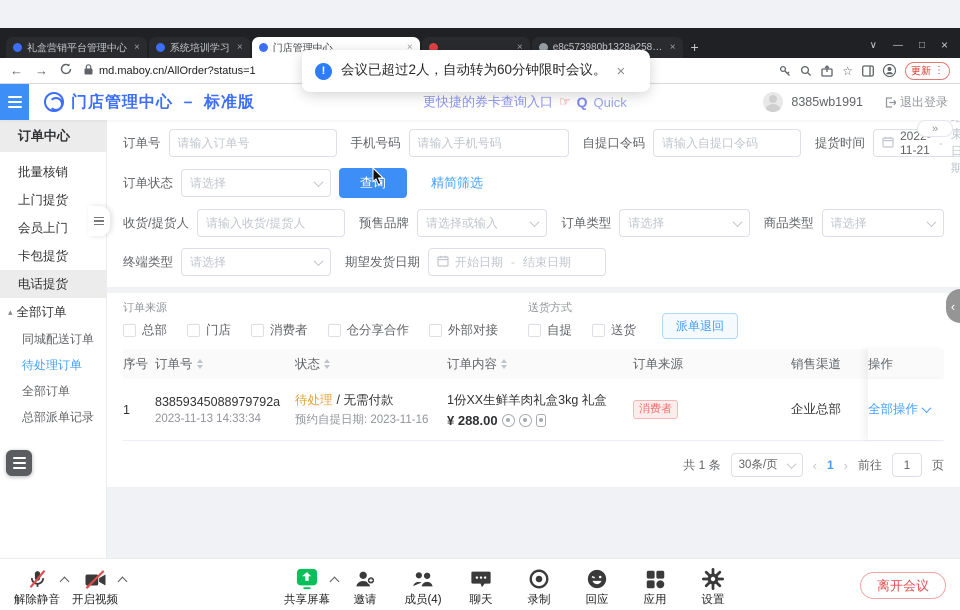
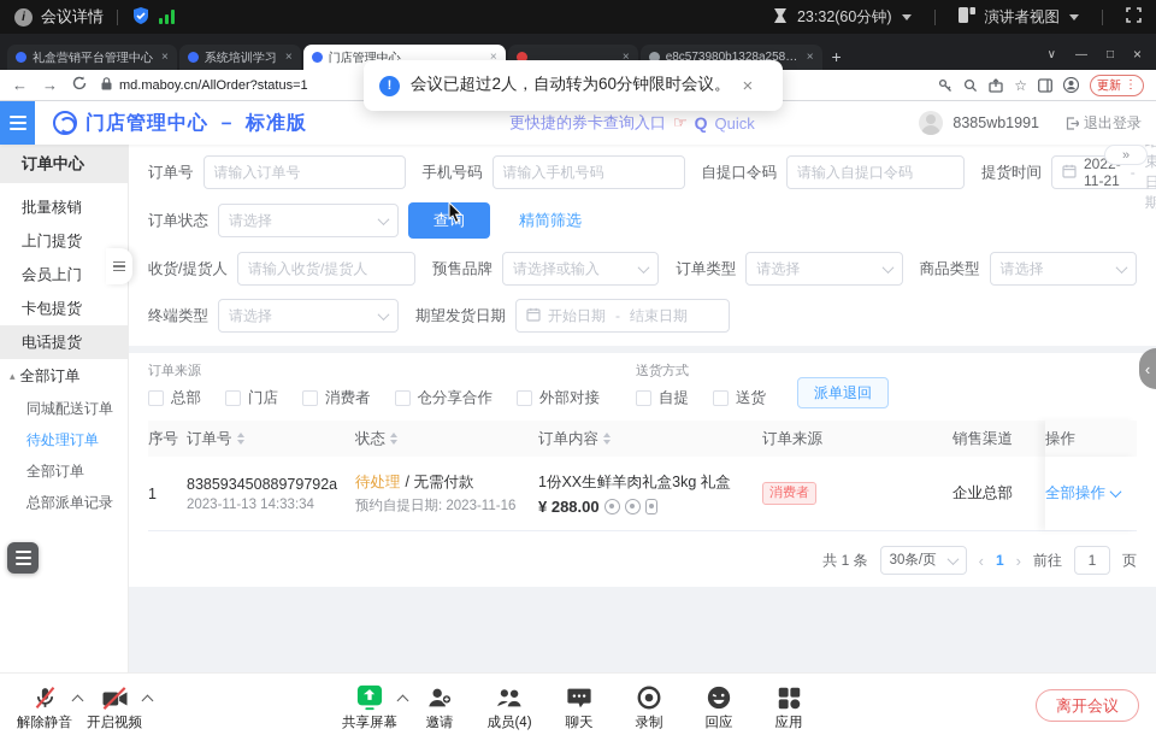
+ i
+ 会议详情
+ 23:32(60分钟)
+ 演讲者视图
  礼盒营销平台管理中心
  ×
  系统培训学习
  ×
  门店管理中心
  ×
  ×
  e8c573980b1328a258fd
  ×
  +
  ∨
  —
  □
  ×
  ←
  →
  md.maboy.cn/AllOrder?status=1
  ☆
  更新
  ⋮
  !
  会议已超过2人，自动转为60分钟限时会议。
  ×
  门店管理中心
  －
  标准版
  更快捷的券卡查询入口
  ☞
  Q
  Quick
  8385wb1991
  退出登录
  订单中心
  批量核销
  上门提货
  会员上门
  卡包提货
  电话提货
  ▴
  全部订单
  同城配送订单
  待处理订单
  全部订单
  总部派单记录
  »
  订单号
  请输入订单号
  手机号码
  请输入手机号码
  自提口令码
  请输入自提口令码
  提货时间
  20211-21
  -
  束日期
  订单状态
  请选择
  精简筛选
  收货/提货人
  请输入收货/提货人
  预售品牌
  请选择或输入
  订单类型
  请选择
  商品类型
  请选择
  终端类型
  请选择
  期望发货日期
  开始日期
  -
  结束日期
  订单来源
  总部
  门店
  消费者
  仓分享合作
  外部对接
  送货方式
  自提
  送货
  派单退回
  序号
  订单号
  状态
  订单内容
  订单来源
  销售渠道
  操作
  1
  83859345088979792a
  2023-11-13 14:33:34
  待处理
  / 无需付款
  预约自提日期: 2023-11-16
  1份XX生鲜羊肉礼盒3kg 礼盒
  ¥ 288.00
  消费者
  企业总部
  全部操作
  共 1 条
  30条/页
  ‹
  1
  ›
  前往
  1
  页
  ‹
  解除静音
  开启视频
  共享屏幕
  邀请
  成员(4)
  聊天
  录制
  回应
  应用
- 设置
  离开会议
